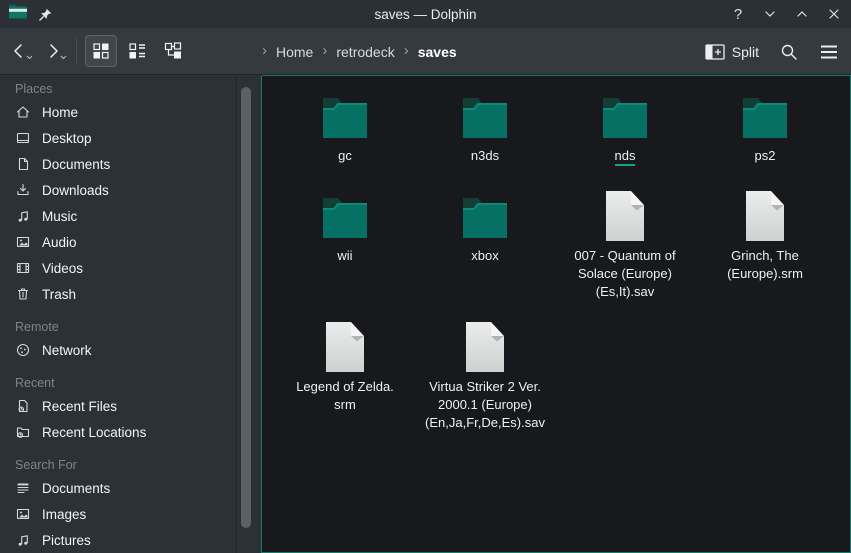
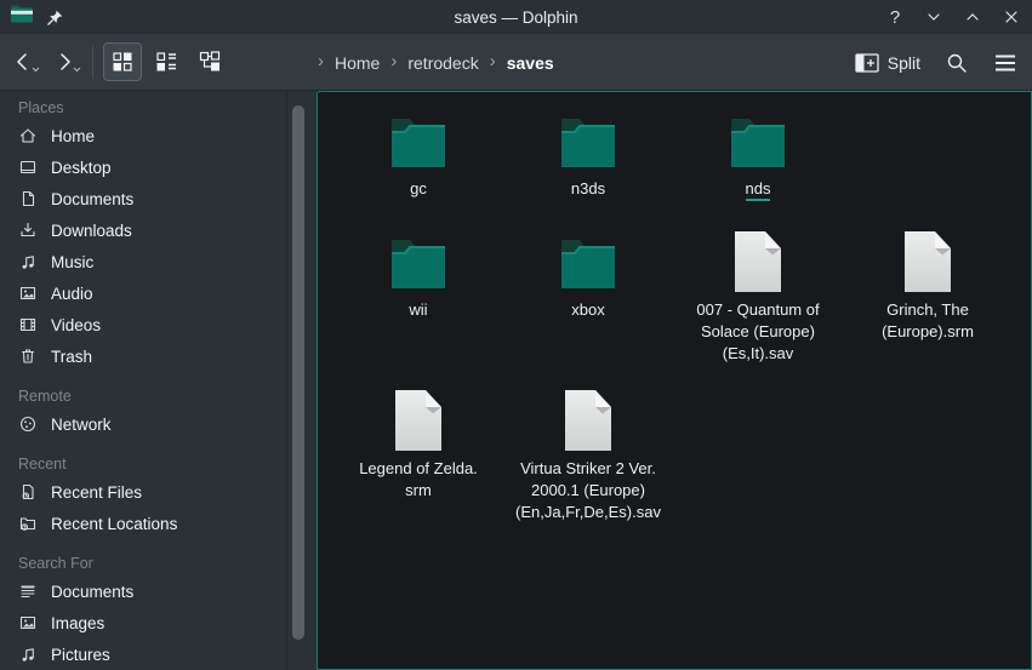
  saves — Dolphin
  ?
  ›
  Home
  ›
  retrodeck
  ›
  saves
  Split
  Places
  Home
  Desktop
  Documents
  Downloads
  Music
  Audio
  Videos
  Trash
  Remote
  Network
  Recent
  Recent Files
  Recent Locations
  Search For
  Documents
  Images
  Pictures
  gc
  n3ds
  nds
- ps2
  wii
  xbox
  007 - Quantum of
  Solace (Europe)
  (Es,It).sav
  Grinch, The
  (Europe).srm
  Legend of Zelda.
  srm
  Virtua Striker 2 Ver.
  2000.1 (Europe)
  (En,Ja,Fr,De,Es).sav
